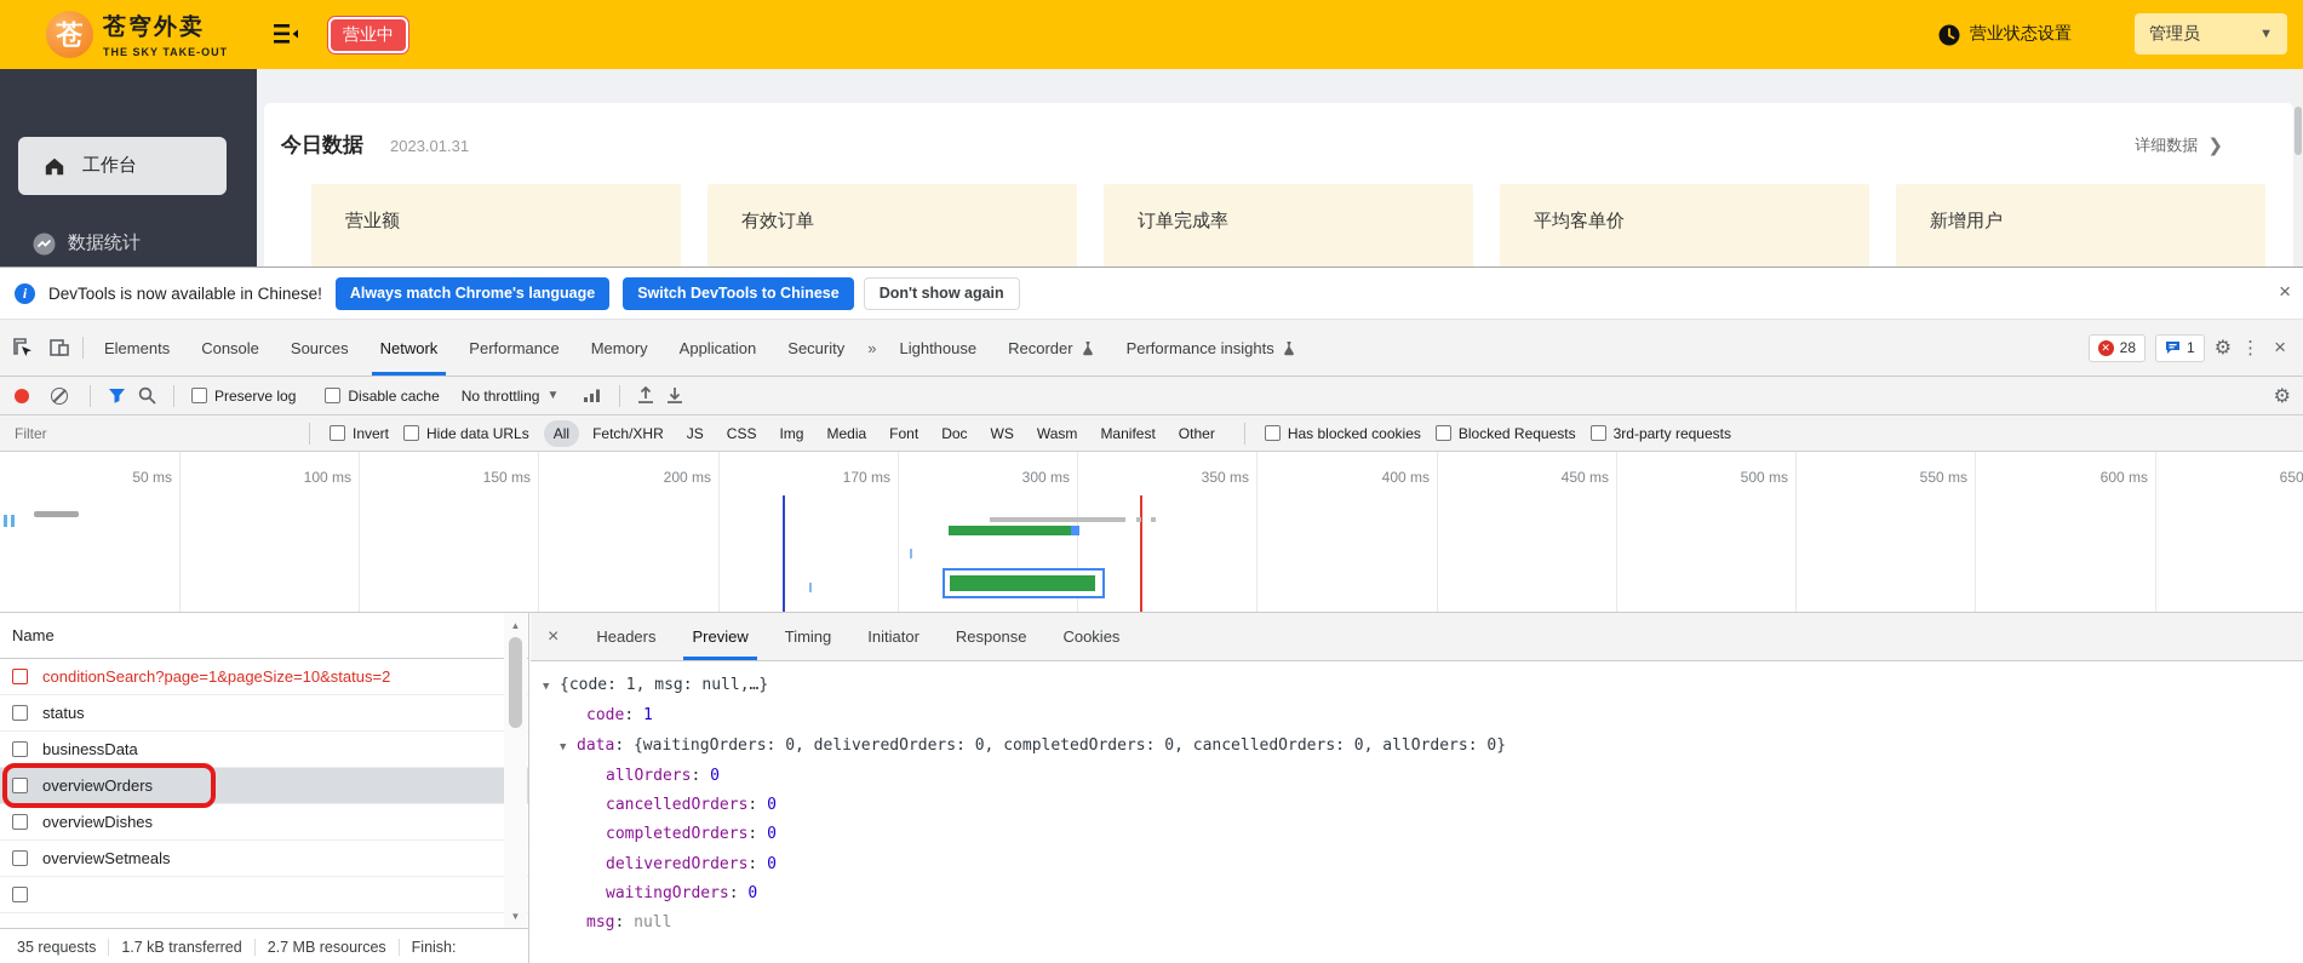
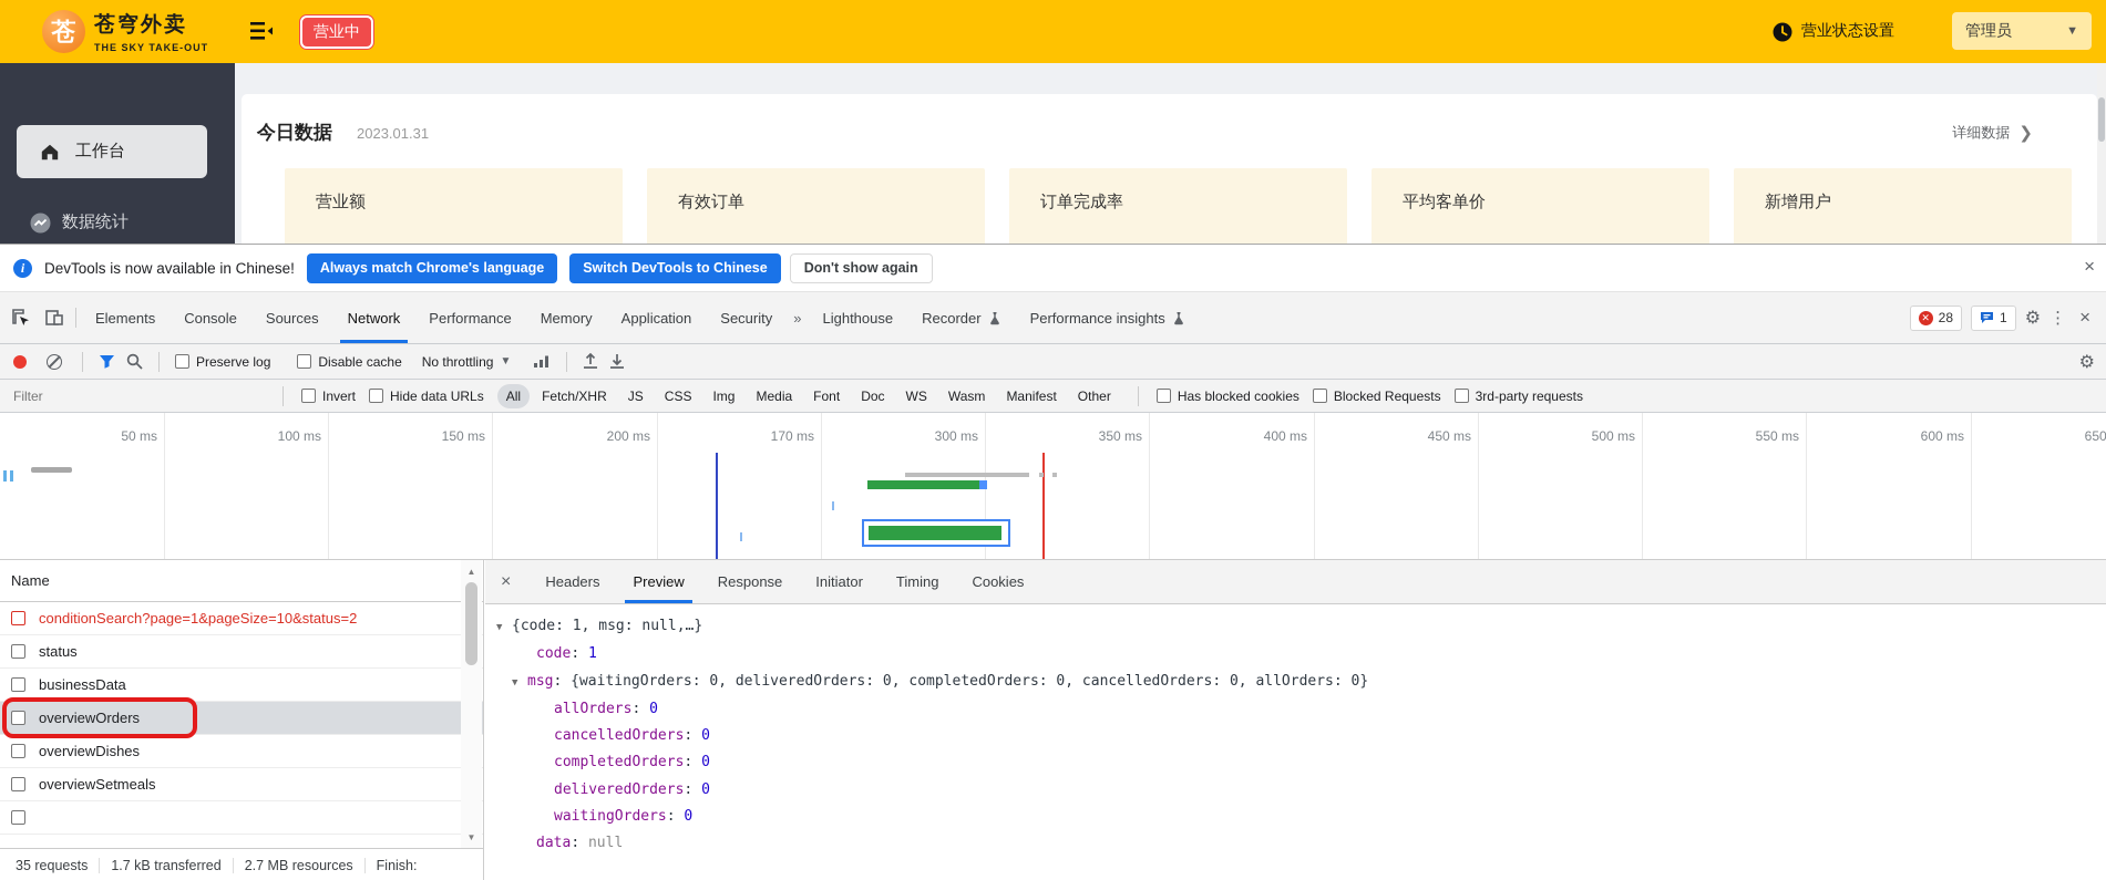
  苍
  苍穹外卖
  THE SKY TAKE-OUT
  营业中
  营业状态设置
  管理员
  ▼
  工作台
  数据统计
  今日数据
  2023.01.31
  详细数据
  ❯
  营业额
  有效订单
  订单完成率
  平均客单价
  新增用户
  i
  DevTools is now available in Chinese!
  Always match Chrome's language
  Switch DevTools to Chinese
  Don't show again
  ×
  Elements
  Console
  Sources
  Network
  Performance
  Memory
  Application
  Security
  »
  Lighthouse
  Recorder
  Performance insights
  ✕
  28
  1
  ⚙
  ⋮
  ×
  Preserve log
  Disable cache
  No throttling
  ▼
  ⚙
  Filter
  Invert
  Hide data URLs
  All
  Fetch/XHR
  JS
  CSS
  Img
  Media
  Font
  Doc
  WS
  Wasm
  Manifest
  Other
  Has blocked cookies
  Blocked Requests
  3rd-party requests
  50 ms
  100 ms
  150 ms
  200 ms
  170 ms
  300 ms
  350 ms
  400 ms
  450 ms
  500 ms
  550 ms
  600 ms
  Name
  conditionSearch?page=1&pageSize=10&status=2
  status
  businessData
  overviewOrders
  overviewDishes
  overviewSetmeals
  ▲
  ▼
  35 requests
  1.7 kB transferred
  2.7 MB resources
  Finish:
  ×
  Headers
  Preview
- Timing
+ Response
  Initiator
- Response
+ Timing
  Cookies
  ▼ {code: 1, msg: null,…}
  code: 1
- ▼ data: {waitingOrders: 0, deliveredOrders: 0, completedOrders: 0, cancelledOrders: 0, allOrders: 0}
+ ▼ msg: {waitingOrders: 0, deliveredOrders: 0, completedOrders: 0, cancelledOrders: 0, allOrders: 0}
  allOrders: 0
  cancelledOrders: 0
  completedOrders: 0
  deliveredOrders: 0
  waitingOrders: 0
- msg: null
+ data: null
